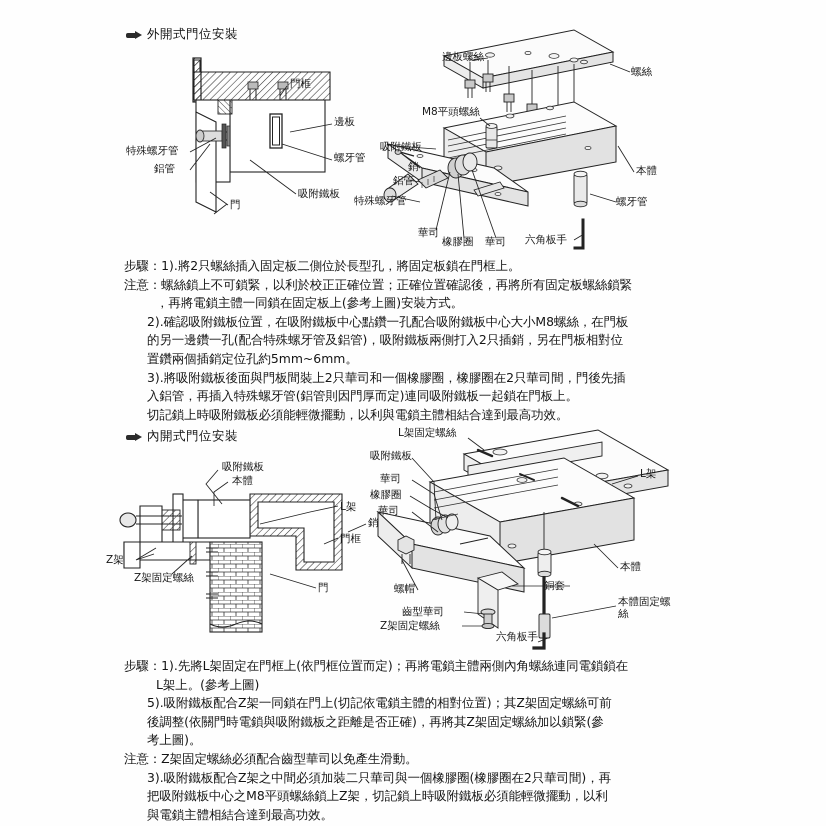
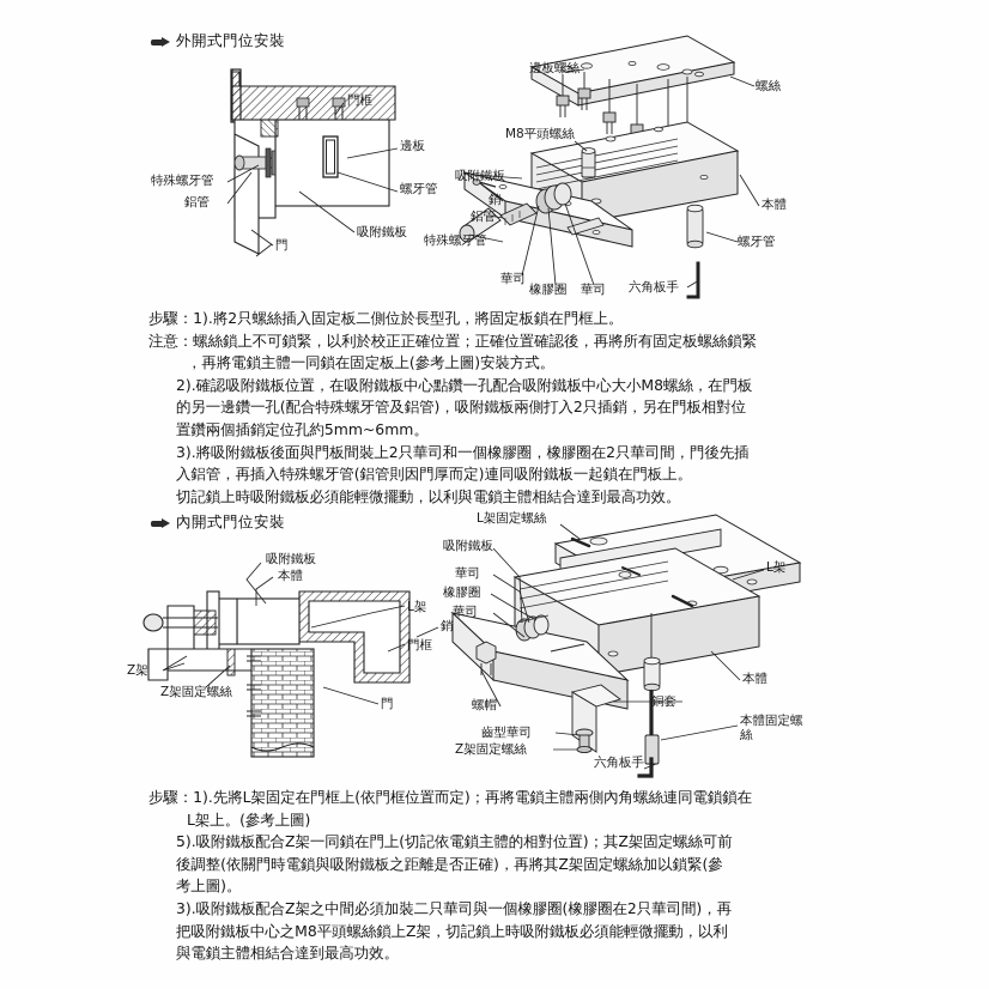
  外開式門位安裝
  門框
  邊板
  螺牙管
  特殊螺牙管
  鋁管
  吸附鐵板
  門
  邊板螺絲
  螺絲
  M8平頭螺絲
  吸附鐵板
  銷
  鋁管
  特殊螺牙管
  華司
  橡膠圈
  華司
  本體
  螺牙管
  六角板手
  步驟：1).將2只螺絲插入固定板二側位於長型孔，將固定板鎖在門框上。
  注意：螺絲鎖上不可鎖緊，以利於校正正確位置；正確位置確認後，再將所有固定板螺絲鎖緊
  ，再將電鎖主體一同鎖在固定板上(參考上圖)安裝方式。
  2).確認吸附鐵板位置，在吸附鐵板中心點鑽一孔配合吸附鐵板中心大小M8螺絲，在門板
  的另一邊鑽一孔(配合特殊螺牙管及鋁管)，吸附鐵板兩側打入2只插銷，另在門板相對位
  置鑽兩個插銷定位孔約5mm~6mm。
  3).將吸附鐵板後面與門板間裝上2只華司和一個橡膠圈，橡膠圈在2只華司間，門後先插
  入鋁管，再插入特殊螺牙管(鋁管則因門厚而定)連同吸附鐵板一起鎖在門板上。
  切記鎖上時吸附鐵板必須能輕微擺動，以利與電鎖主體相結合達到最高功效。
  內開式門位安裝
  吸附鐵板
  本體
  L架
  銷
  門框
  Z架
  Z架固定螺絲
  門
  L架固定螺絲
  吸附鐵板
  華司
  橡膠圈
  華司
  L架
  螺帽
  本體
  銅套
  本體固定螺絲
  齒型華司
  Z架固定螺絲
  六角板手
  步驟：1).先將L架固定在門框上(依門框位置而定)；再將電鎖主體兩側內角螺絲連同電鎖鎖在
  L架上。(參考上圖)
  5).吸附鐵板配合Z架一同鎖在門上(切記依電鎖主體的相對位置)；其Z架固定螺絲可前
  後調整(依關門時電鎖與吸附鐵板之距離是否正確)，再將其Z架固定螺絲加以鎖緊(參
  考上圖)。
- 注意：Z架固定螺絲必須配合齒型華司以免產生滑動。
  3).吸附鐵板配合Z架之中間必須加裝二只華司與一個橡膠圈(橡膠圈在2只華司間)，再
  把吸附鐵板中心之M8平頭螺絲鎖上Z架，切記鎖上時吸附鐵板必須能輕微擺動，以利
  與電鎖主體相結合達到最高功效。
